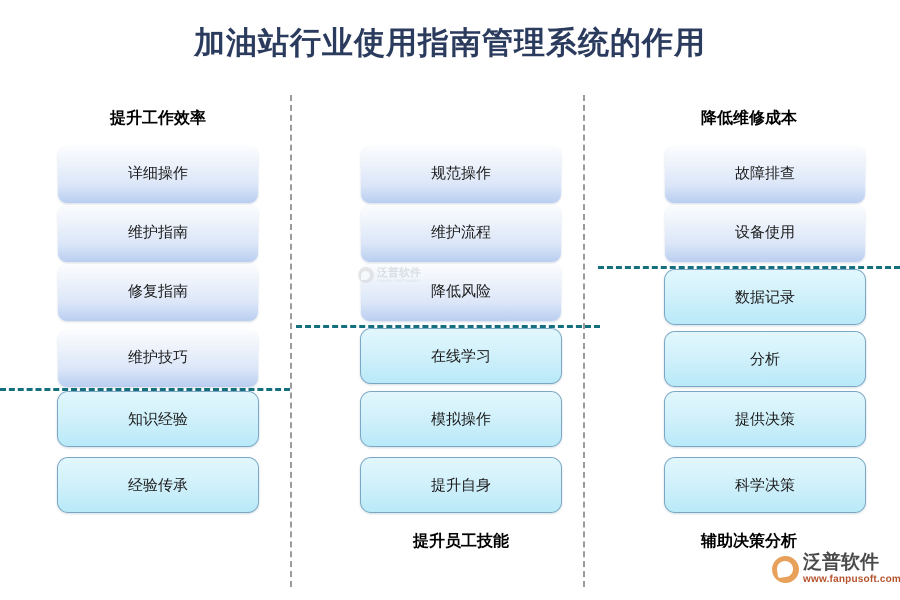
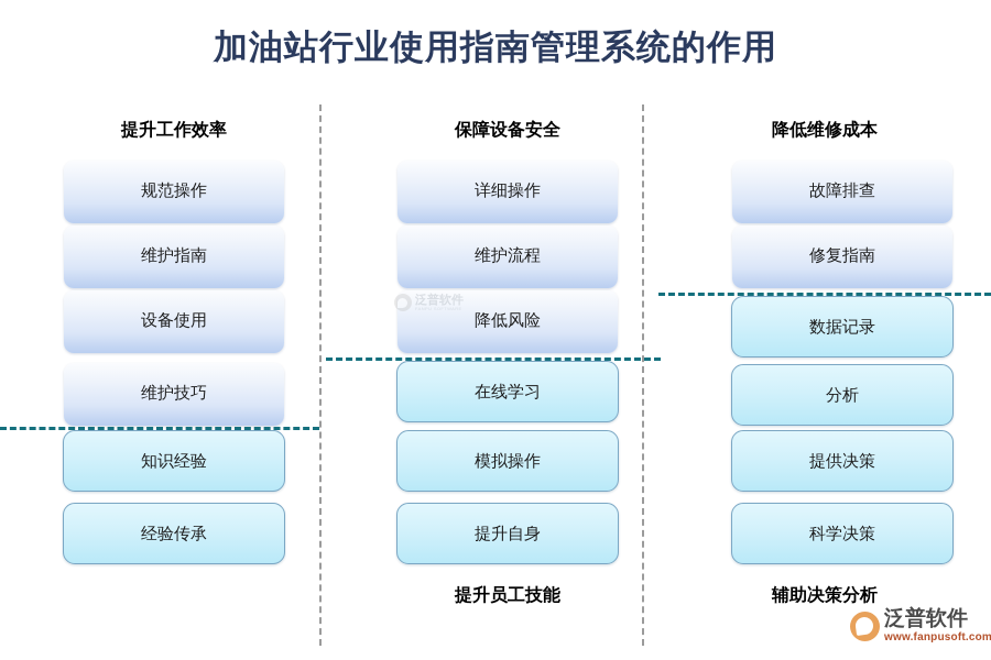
  加油站行业使用指南管理系统的作用
  提升工作效率
- 详细操作
+ 规范操作
  维护指南
- 修复指南
+ 设备使用
  维护技巧
  知识经验
  经验传承
+ 保障设备安全
- 规范操作
+ 详细操作
  维护流程
  降低风险
  泛普软件
  在线学习
  模拟操作
  提升自身
  提升员工技能
  降低维修成本
  故障排查
- 设备使用
+ 修复指南
  数据记录
  分析
  提供决策
  科学决策
  辅助决策分析
  泛普软件
  www.fanpusoft.com
